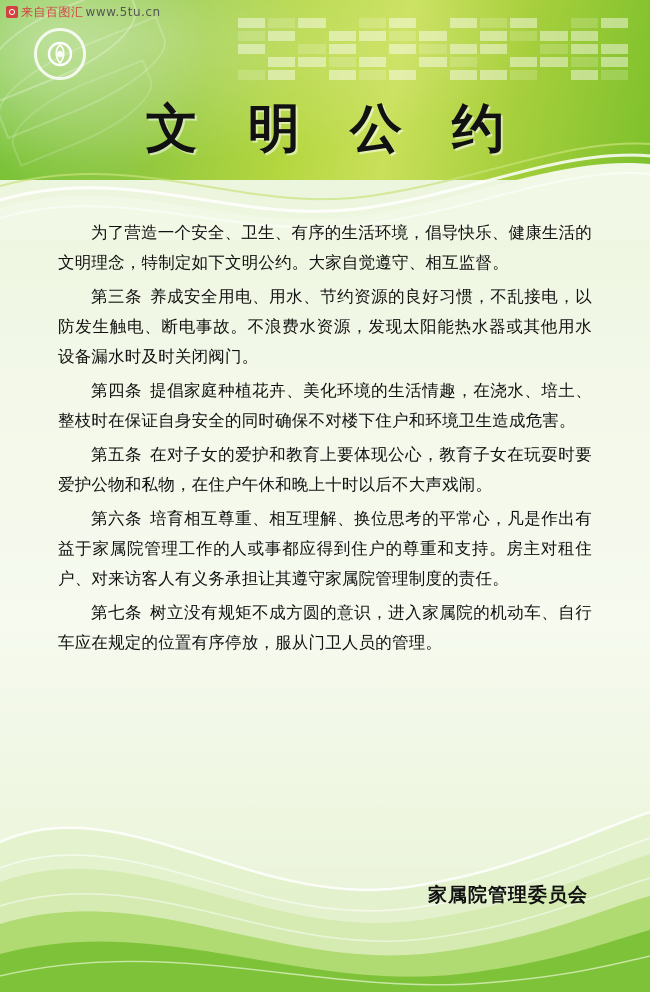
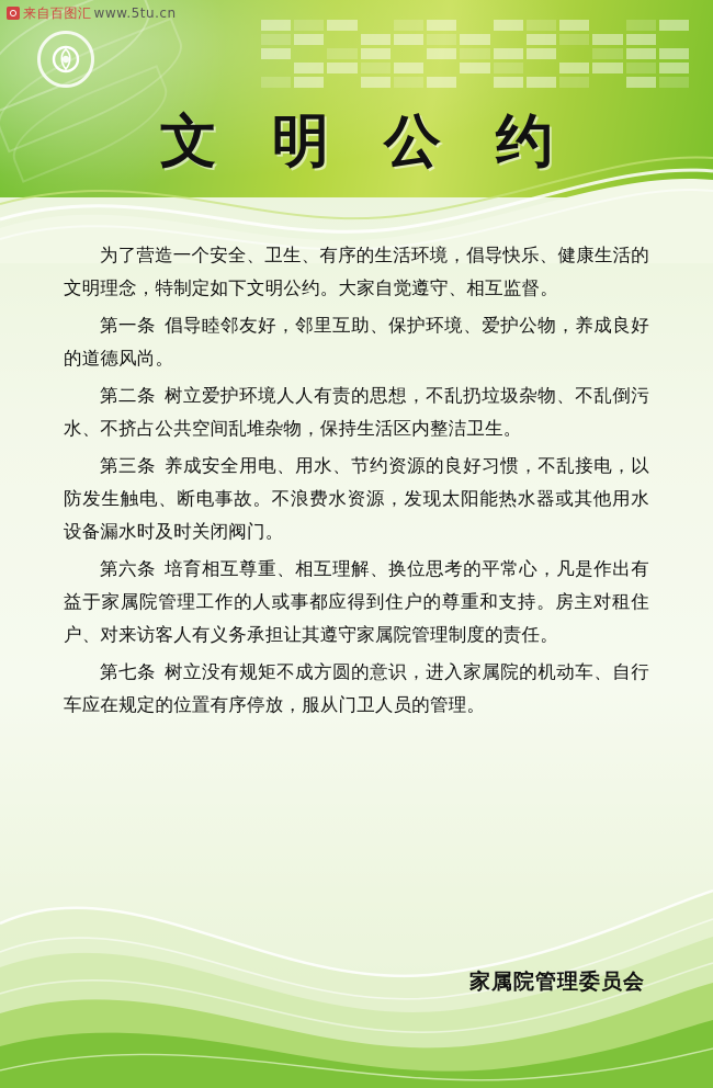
  文 明 公 约
  为了营造一个安全、卫生、有序的生活环境，倡导快乐、健康生活的文明理念，特制定如下文明公约。大家自觉遵守、相互监督。
+ 第一条 倡导睦邻友好，邻里互助、保护环境、爱护公物，养成良好的道德风尚。
+ 第二条 树立爱护环境人人有责的思想，不乱扔垃圾杂物、不乱倒污水、不挤占公共空间乱堆杂物，保持生活区内整洁卫生。
  第三条 养成安全用电、用水、节约资源的良好习惯，不乱接电，以防发生触电、断电事故。不浪费水资源，发现太阳能热水器或其他用水设备漏水时及时关闭阀门。
- 第四条 提倡家庭种植花卉、美化环境的生活情趣，在浇水、培土、整枝时在保证自身安全的同时确保不对楼下住户和环境卫生造成危害。
- 第五条 在对子女的爱护和教育上要体现公心，教育子女在玩耍时要爱护公物和私物，在住户午休和晚上十时以后不大声戏闹。
  第六条 培育相互尊重、相互理解、换位思考的平常心，凡是作出有益于家属院管理工作的人或事都应得到住户的尊重和支持。房主对租住户、对来访客人有义务承担让其遵守家属院管理制度的责任。
  第七条 树立没有规矩不成方圆的意识，进入家属院的机动车、自行车应在规定的位置有序停放，服从门卫人员的管理。
  家属院管理委员会
  来自百图汇 www.5tu.cn
